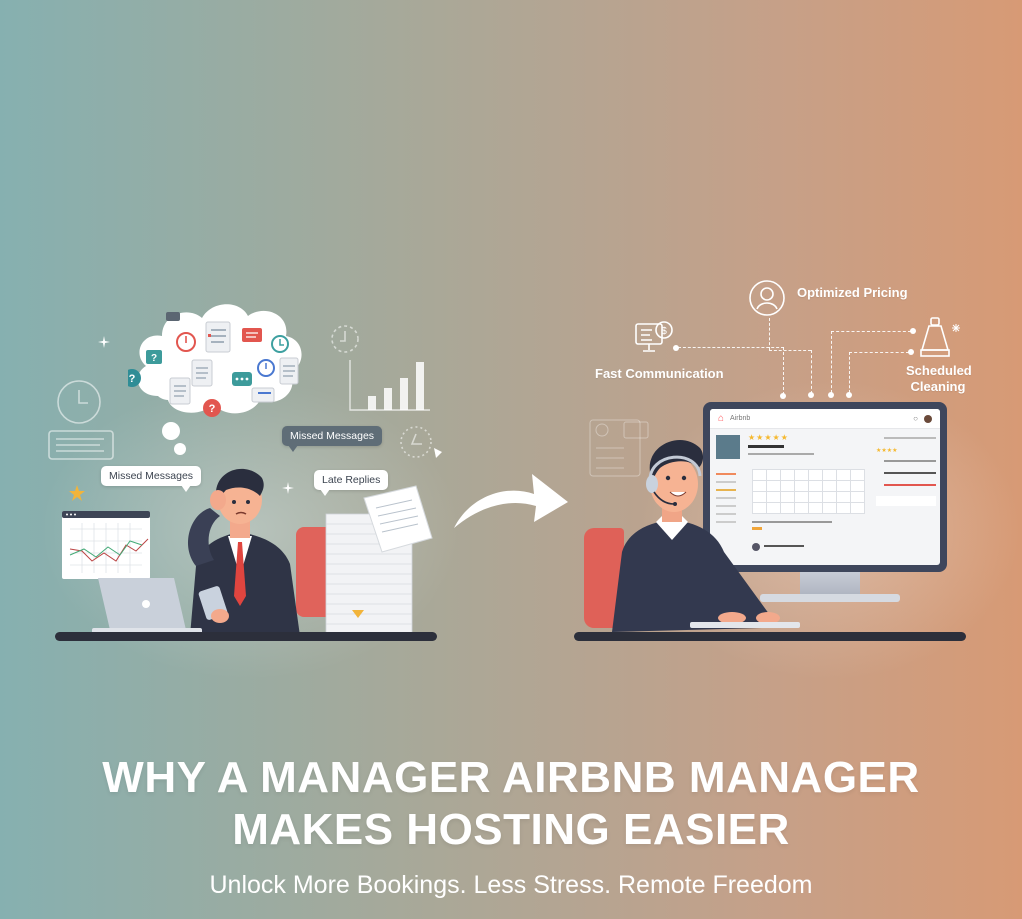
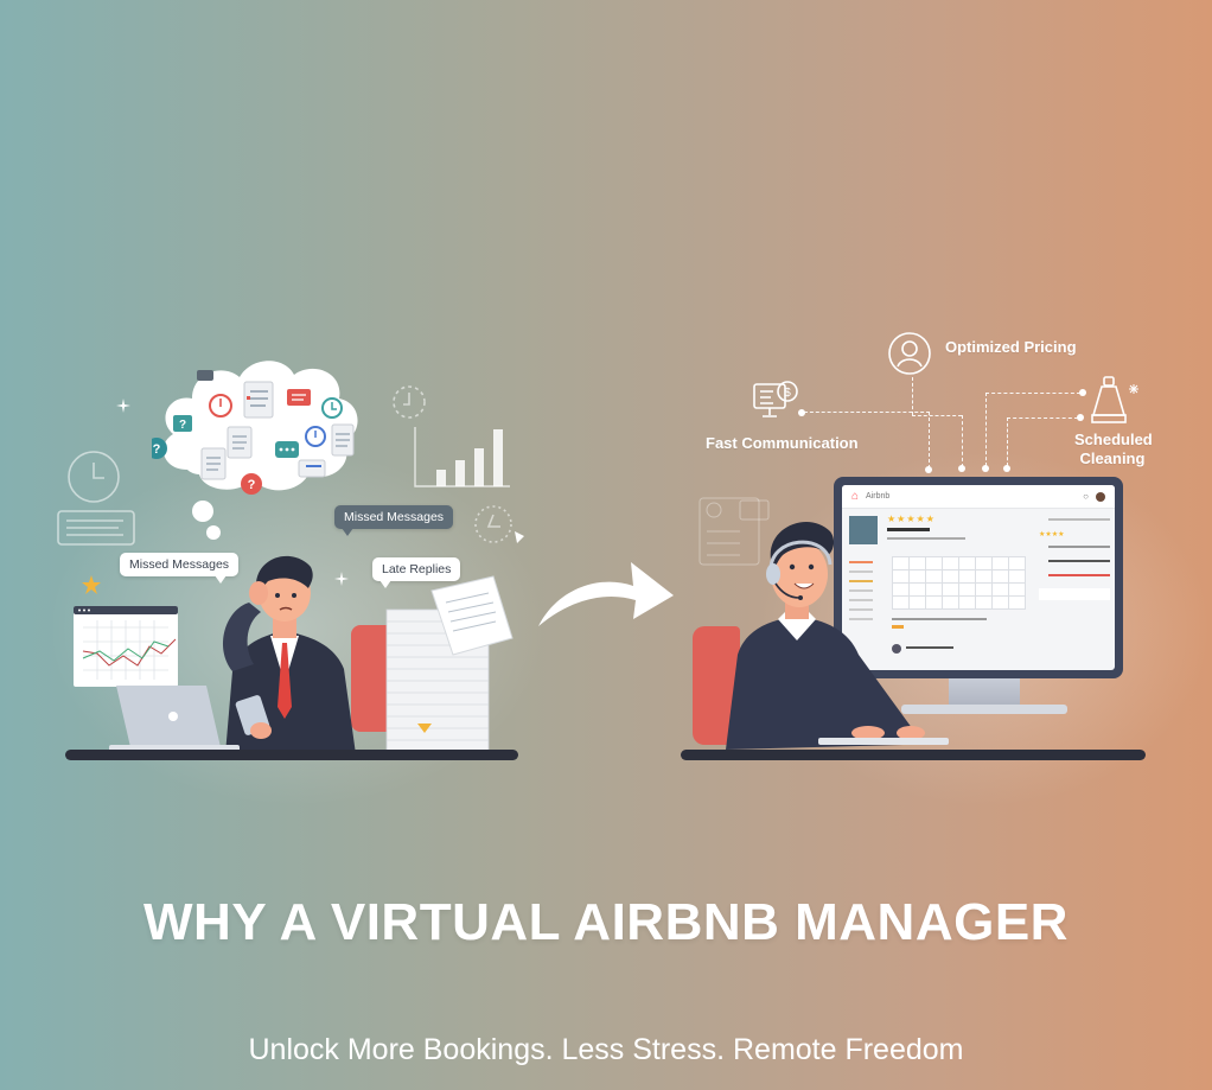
  ?
  ?
  ?
  Missed Messages
  Missed Messages
  Late Replies
  Optimized Pricing
  $
  Fast Communication
  Scheduled Cleaning
  ⌂
  ○
  ★★★★★
- WHY A MANAGER AIRBNB MANAGER
+ WHY A VIRTUAL AIRBNB MANAGER
- MAKES HOSTING EASIER
  Unlock More Bookings. Less Stress. Remote Freedom
